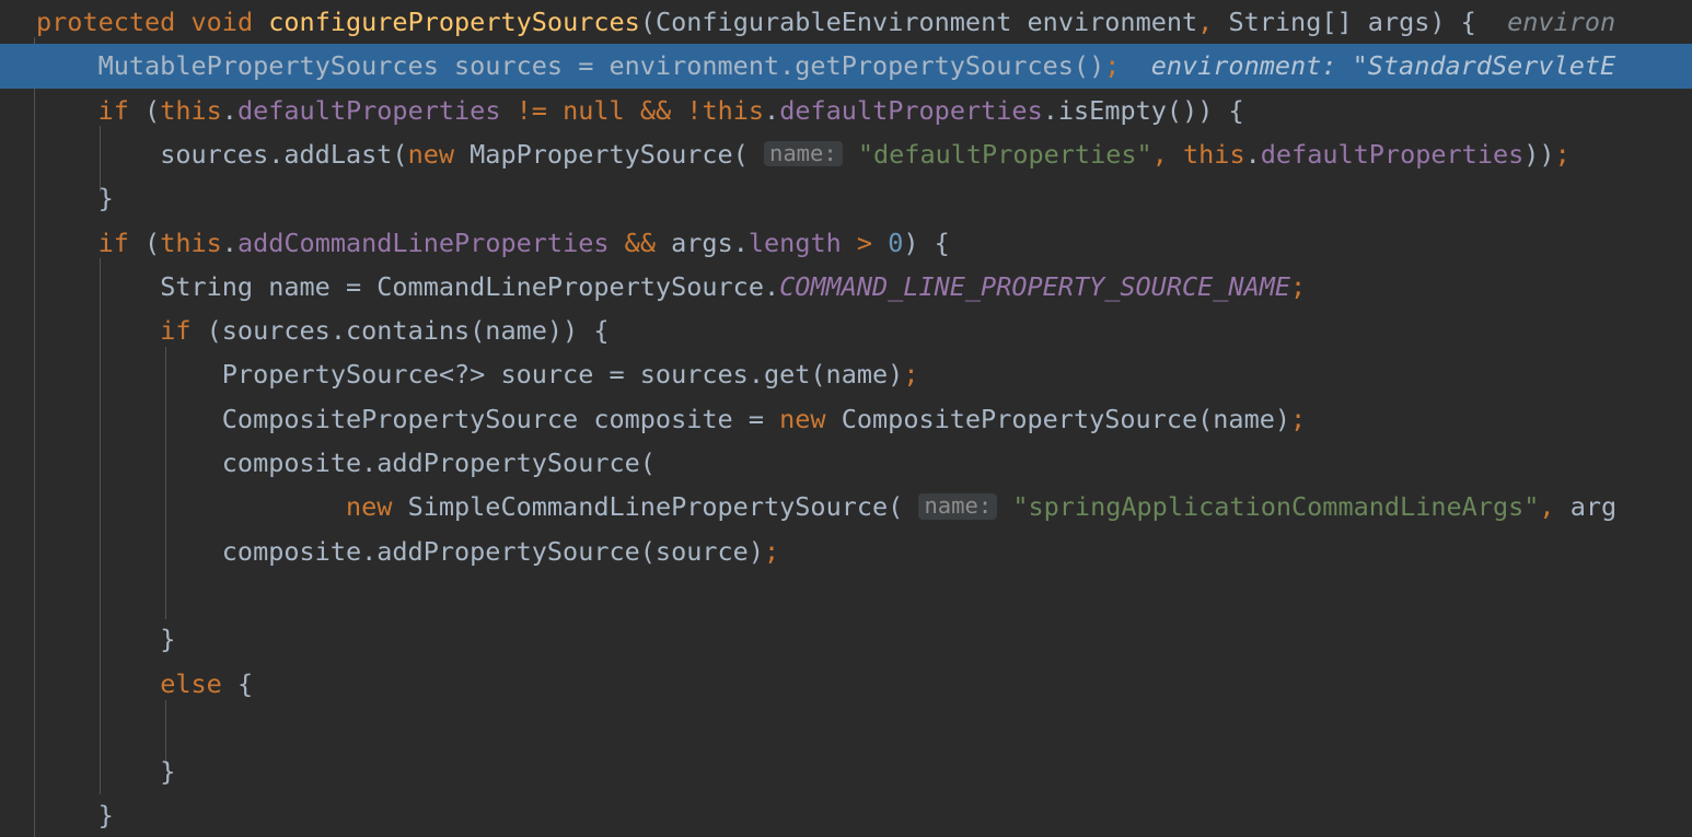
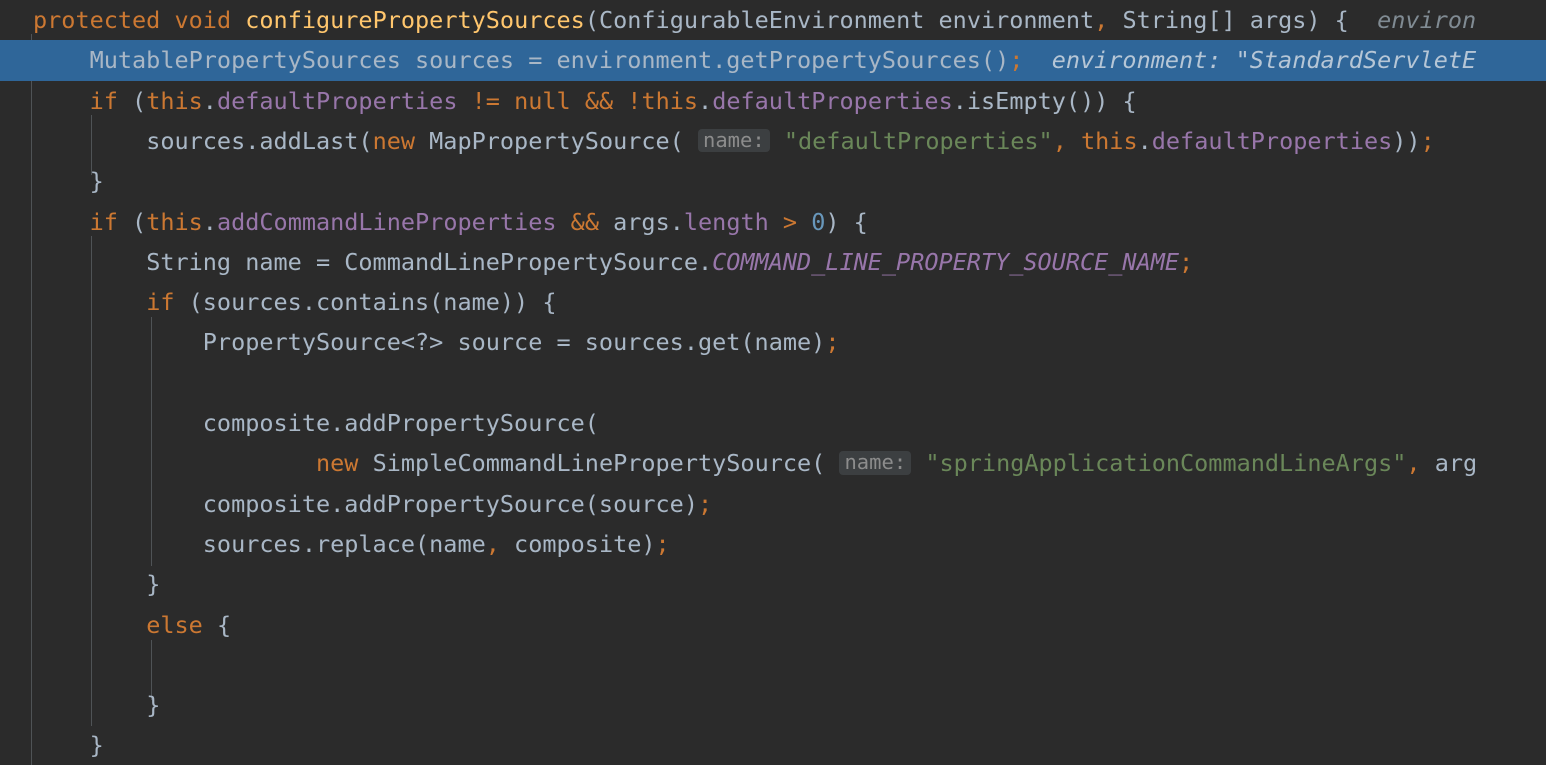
  protected void configurePropertySources(ConfigurableEnvironment environment, String[] args) { environ
  MutablePropertySources sources = environment.getPropertySources(); environment: "StandardServletE
  if (this.defaultProperties != null && !this.defaultProperties.isEmpty()) {
  sources.addLast(new MapPropertySource( name: "defaultProperties", this.defaultProperties));
  }
  if (this.addCommandLineProperties && args.length > 0) {
  String name = CommandLinePropertySource.COMMAND_LINE_PROPERTY_SOURCE_NAME;
  if (sources.contains(name)) {
  PropertySource<?> source = sources.get(name);
- CompositePropertySource composite = new CompositePropertySource(name);
  composite.addPropertySource(
  new SimpleCommandLinePropertySource( name: "springApplicationCommandLineArgs", arg
  composite.addPropertySource(source);
+ sources.replace(name, composite);
  }
  else {
  }
  }
